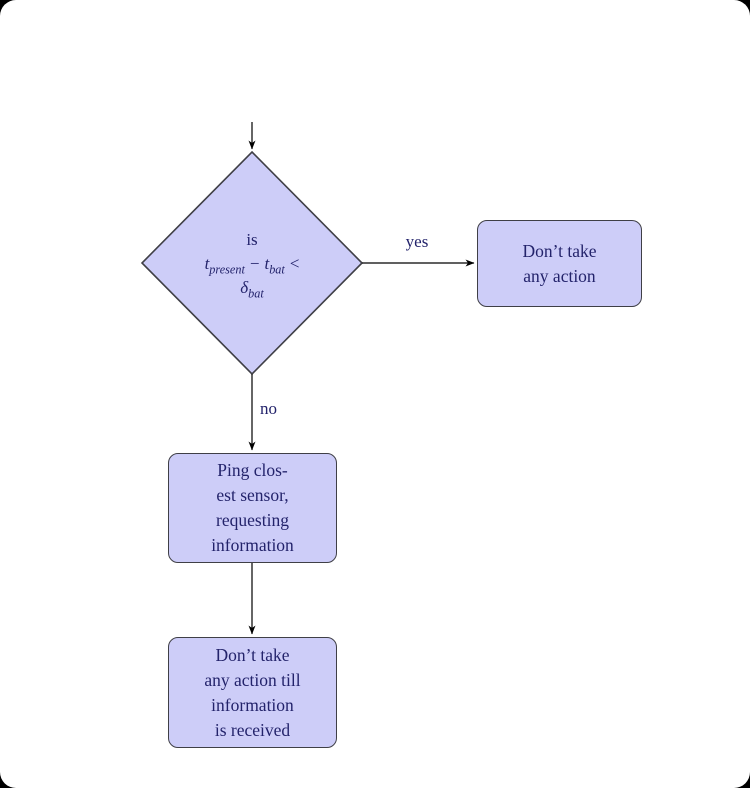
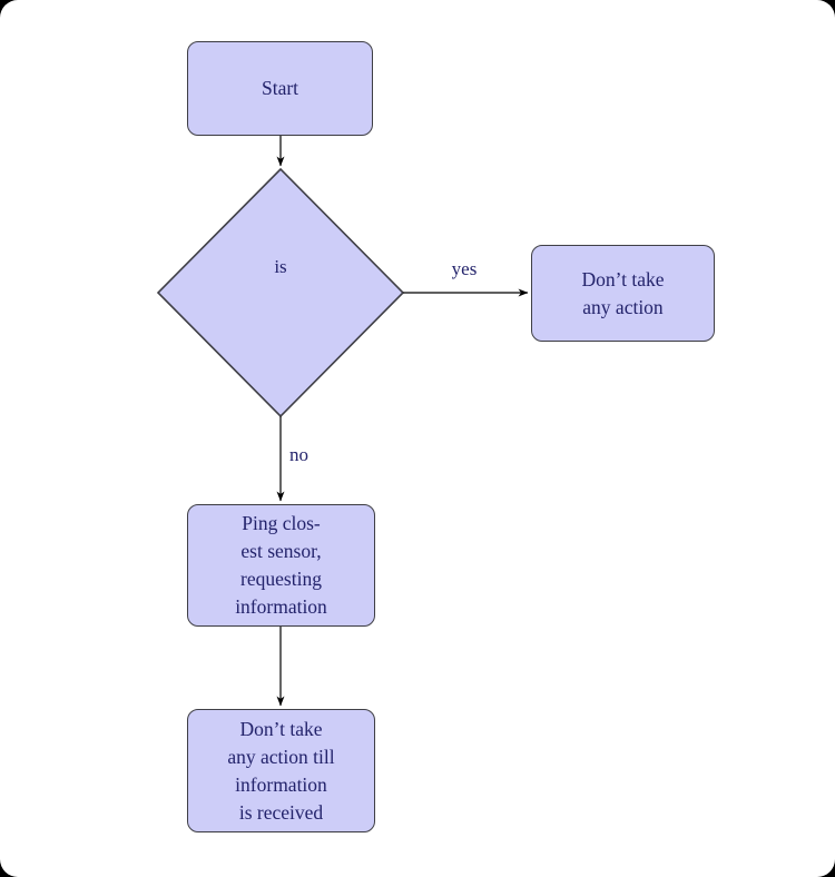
+ Start
  is
- tpresent − tbat <
- δbat
  Don’t take
  any action
  Ping clos-
  est sensor,
  requesting
  information
  Don’t take
  any action till
  information
  is received
  yes
  no
